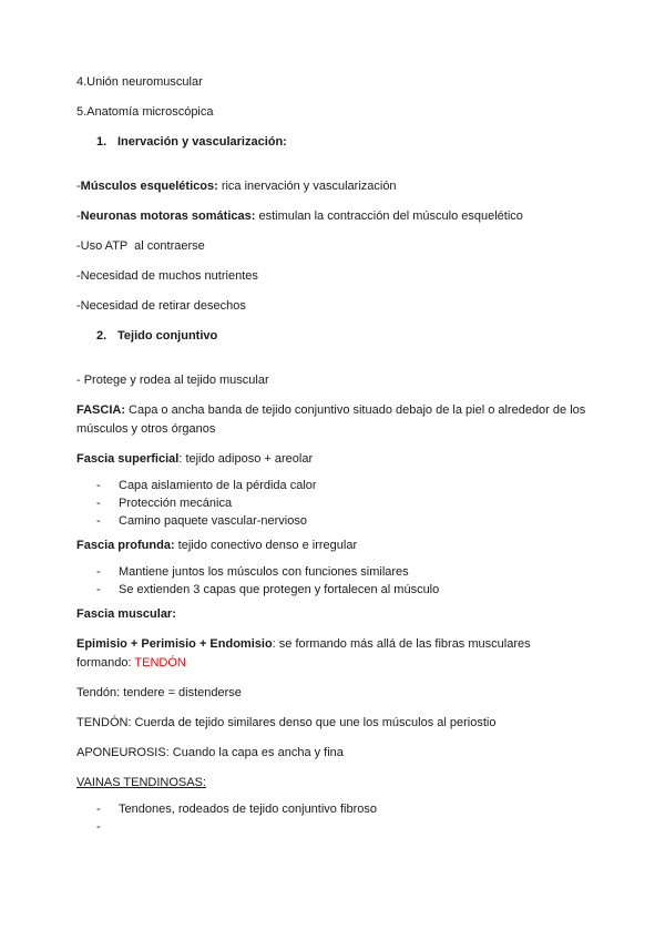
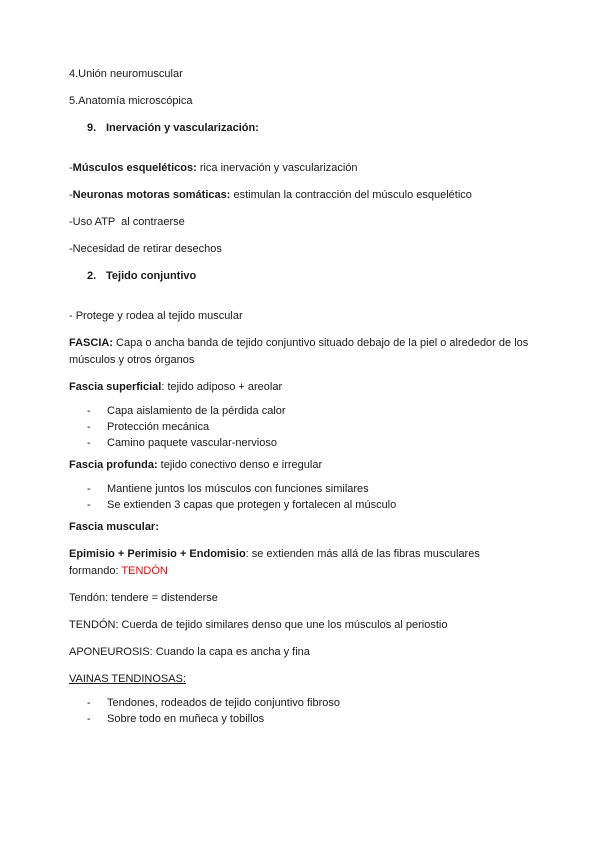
  4.Unión neuromuscular
  5.Anatomía microscópica
- 1.
+ 9.
  Inervación y vascularización:
  -Músculos esqueléticos: rica inervación y vascularización
  -Neuronas motoras somáticas: estimulan la contracción del músculo esquelético
  -Uso ATP al contraerse
- -Necesidad de muchos nutrientes
  -Necesidad de retirar desechos
  2.
  Tejido conjuntivo
  - Protege y rodea al tejido muscular
  FASCIA: Capa o ancha banda de tejido conjuntivo situado debajo de la piel o alrededor de los músculos y otros órganos
  Fascia superficial: tejido adiposo + areolar
  -
  Capa aislamiento de la pérdida calor
  -
  Protección mecánica
  -
  Camino paquete vascular-nervioso
  Fascia profunda: tejido conectivo denso e irregular
  -
  Mantiene juntos los músculos con funciones similares
  -
  Se extienden 3 capas que protegen y fortalecen al músculo
  Fascia muscular:
- Epimisio + Perimisio + Endomisio: se formando más allá de las fibras musculares formando: TENDÓN
+ Epimisio + Perimisio + Endomisio: se extienden más allá de las fibras musculares formando: TENDÓN
  Tendón: tendere = distenderse
  TENDÓN: Cuerda de tejido similares denso que une los músculos al periostio
  APONEUROSIS: Cuando la capa es ancha y fina
  VAINAS TENDINOSAS:
  -
  Tendones, rodeados de tejido conjuntivo fibroso
  -
+ Sobre todo en muñeca y tobillos
